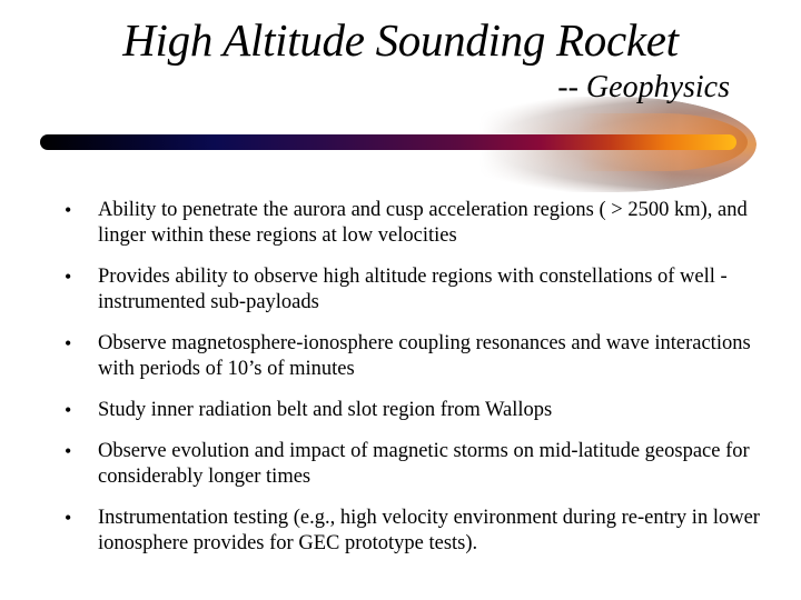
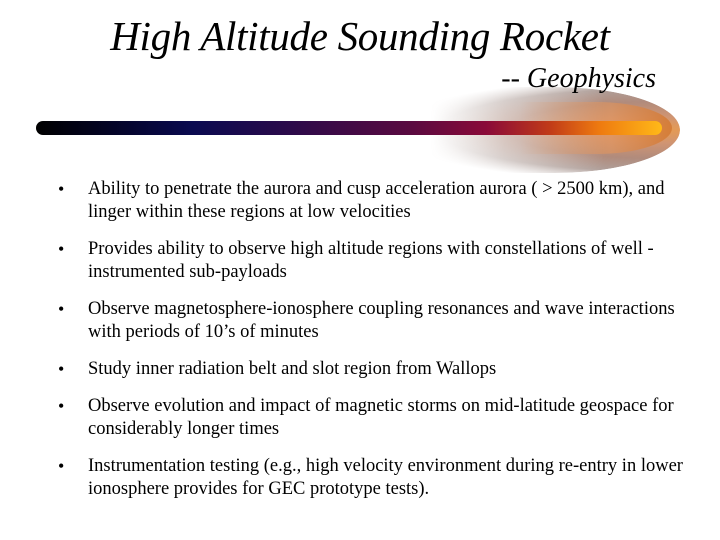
  High Altitude Sounding Rocket
  -- Geophysics
  •
- Ability to penetrate the aurora and cusp acceleration regions ( > 2500 km), and linger within these regions at low velocities
+ Ability to penetrate the aurora and cusp acceleration aurora ( > 2500 km), and linger within these regions at low velocities
  •
  Provides ability to observe high altitude regions with constellations of well -instrumented sub-payloads
  •
  Observe magnetosphere-ionosphere coupling resonances and wave interactions with periods of 10’s of minutes
  •
  Study inner radiation belt and slot region from Wallops
  •
  Observe evolution and impact of magnetic storms on mid-latitude geospace for considerably longer times
  •
  Instrumentation testing (e.g., high velocity environment during re-entry in lower ionosphere provides for GEC prototype tests).
